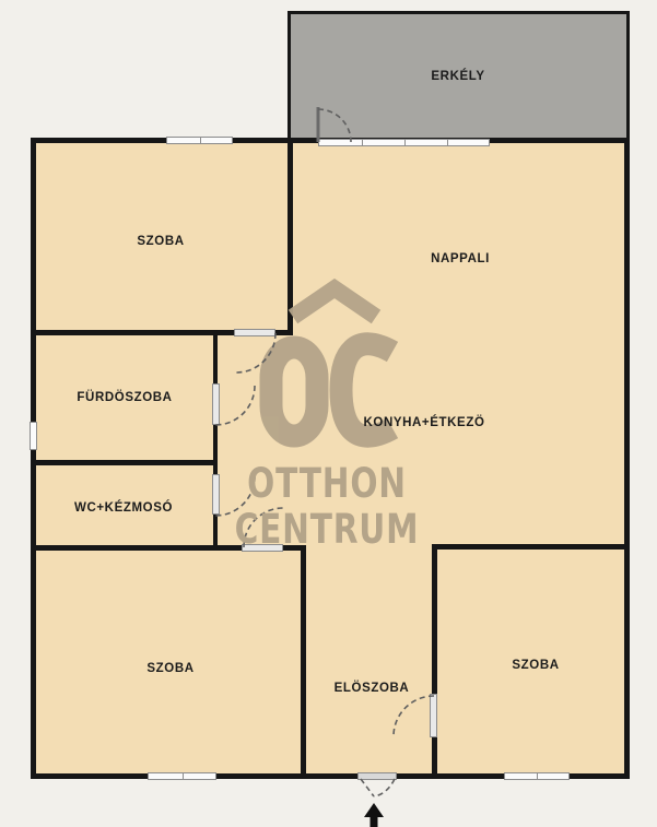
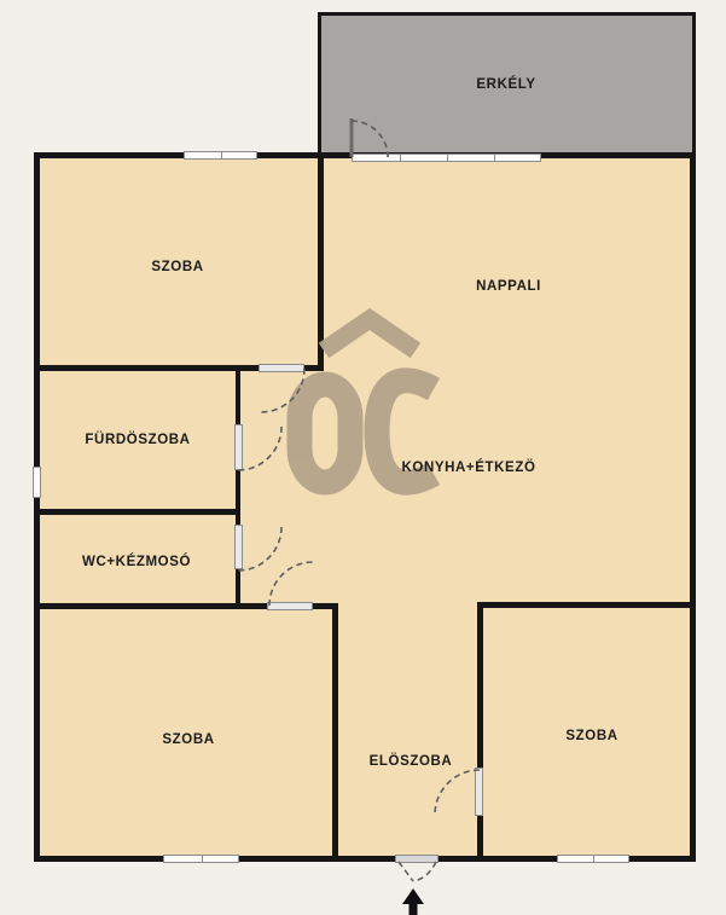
- OTTHON
- CENTRUM
  ERKÉLY
  SZOBA
  NAPPALI
  FÜRDÖSZOBA
  WC+KÉZMOSÓ
  KONYHA+ÉTKEZÖ
  SZOBA
  ELÖSZOBA
  SZOBA
